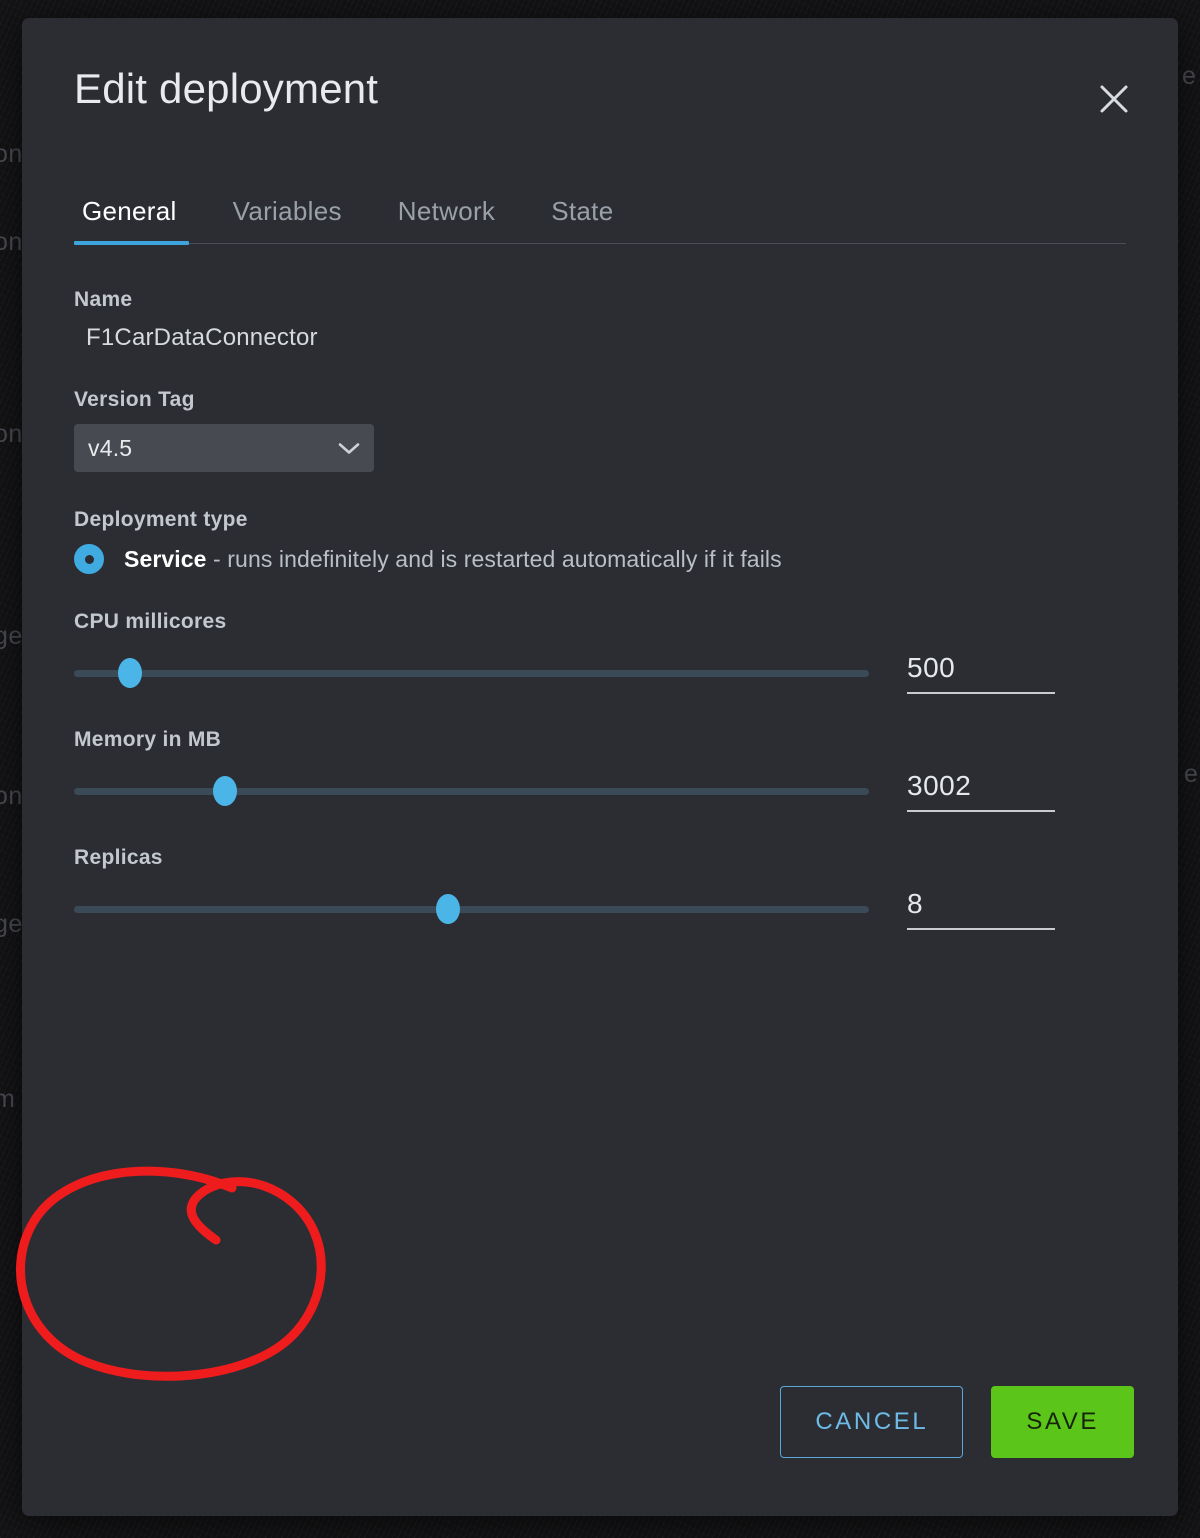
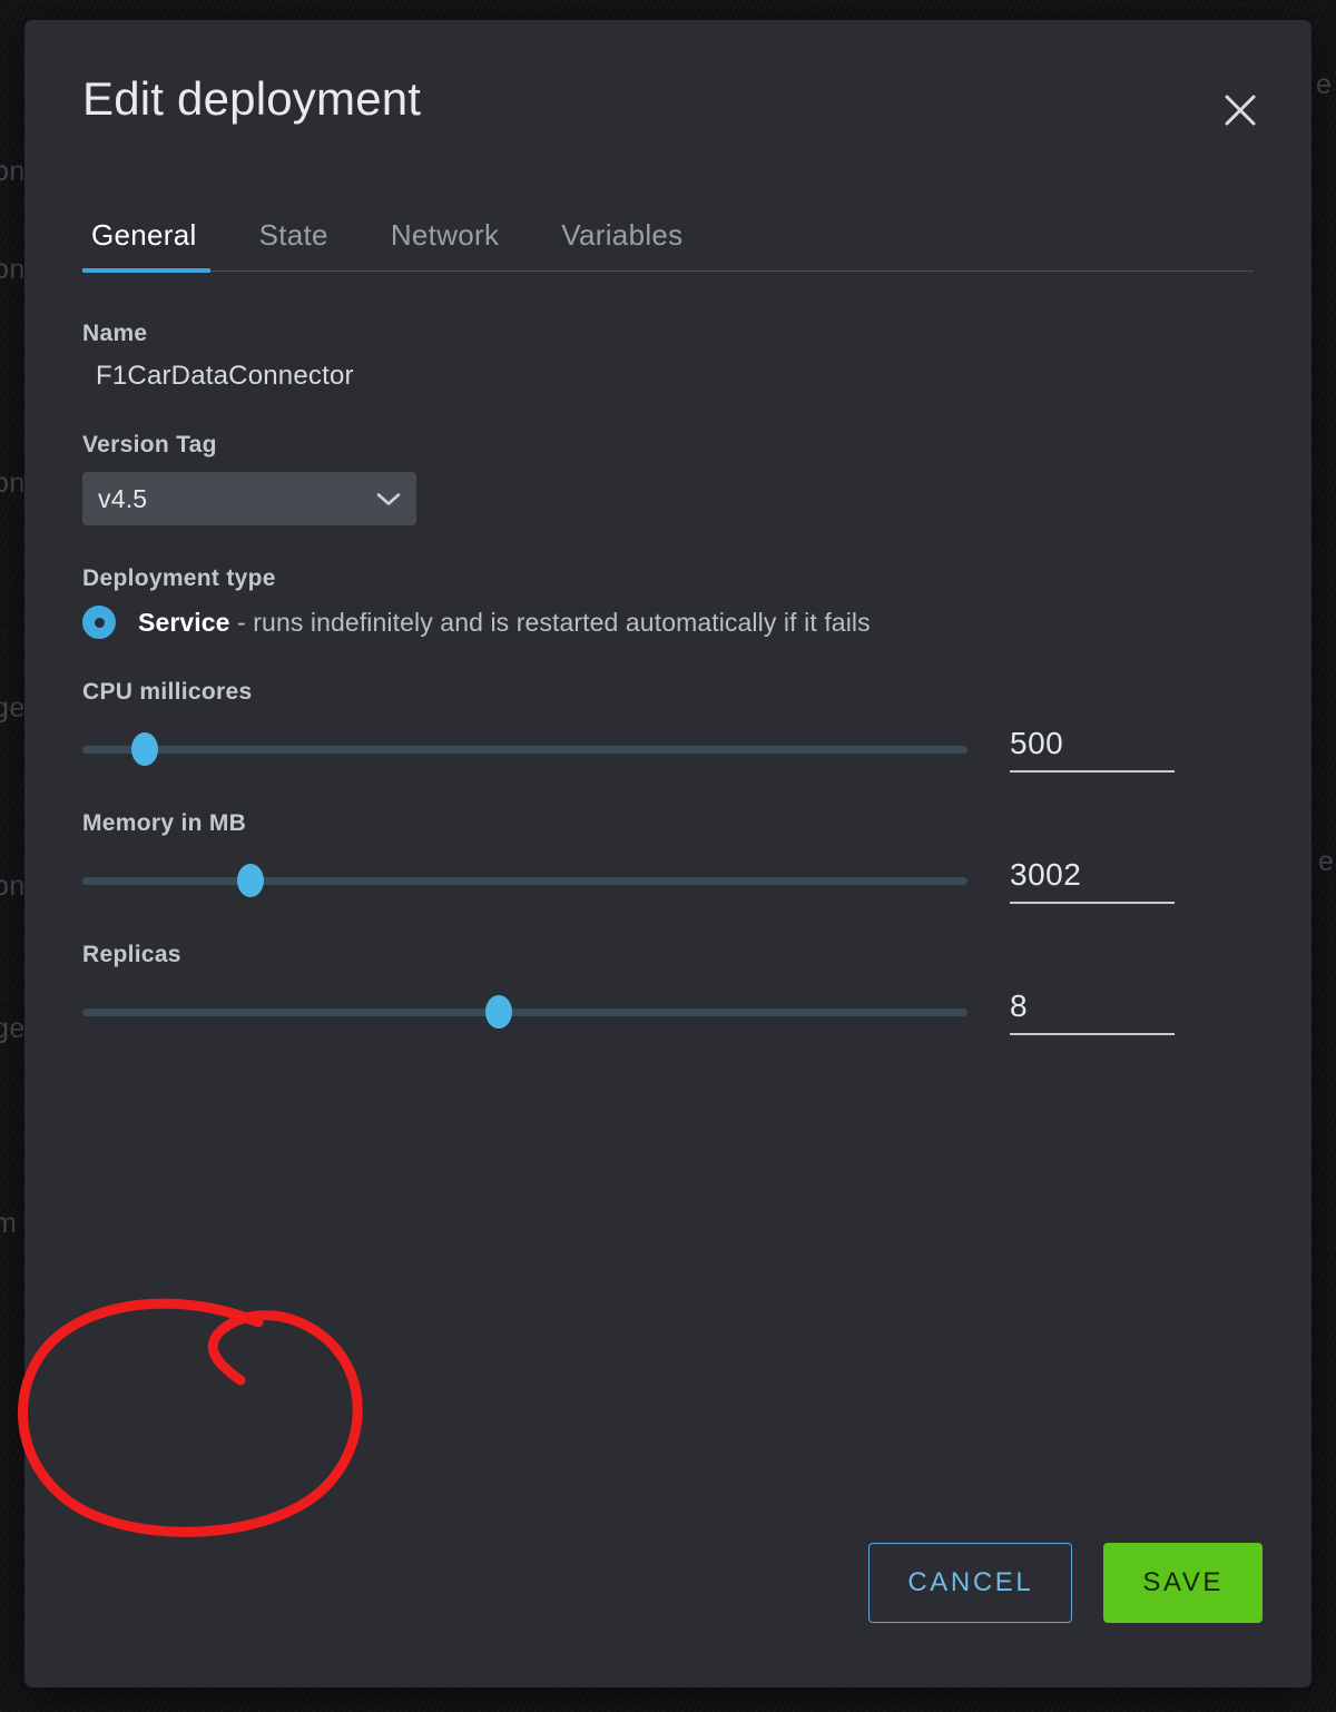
  on
  on
  on
  ge
  on
  ge
  m
  e
  e
  Edit deployment
  General
- Variables
+ State
  Network
- State
+ Variables
  Name
  F1CarDataConnector
  Version Tag
  v4.5
  Deployment type
  Service - runs indefinitely and is restarted automatically if it fails
  CPU millicores
  500
  Memory in MB
  3002
  Replicas
  8
  CANCEL
  SAVE
